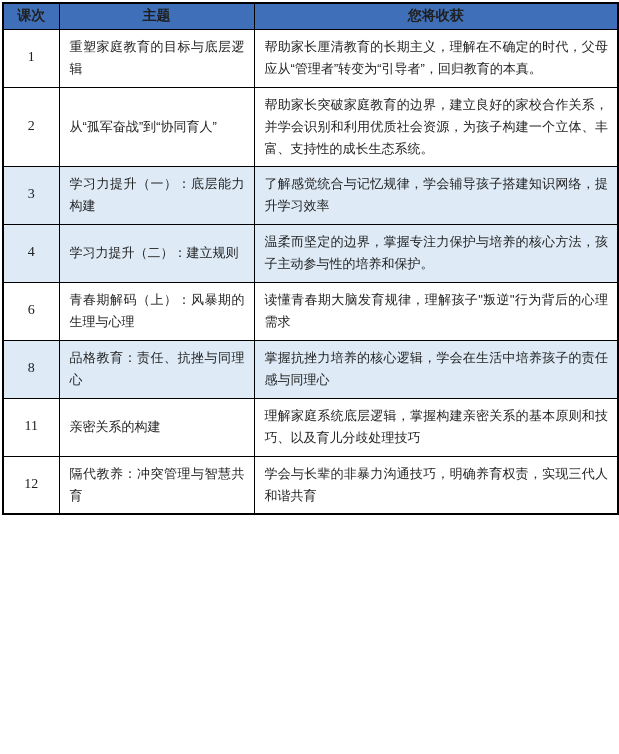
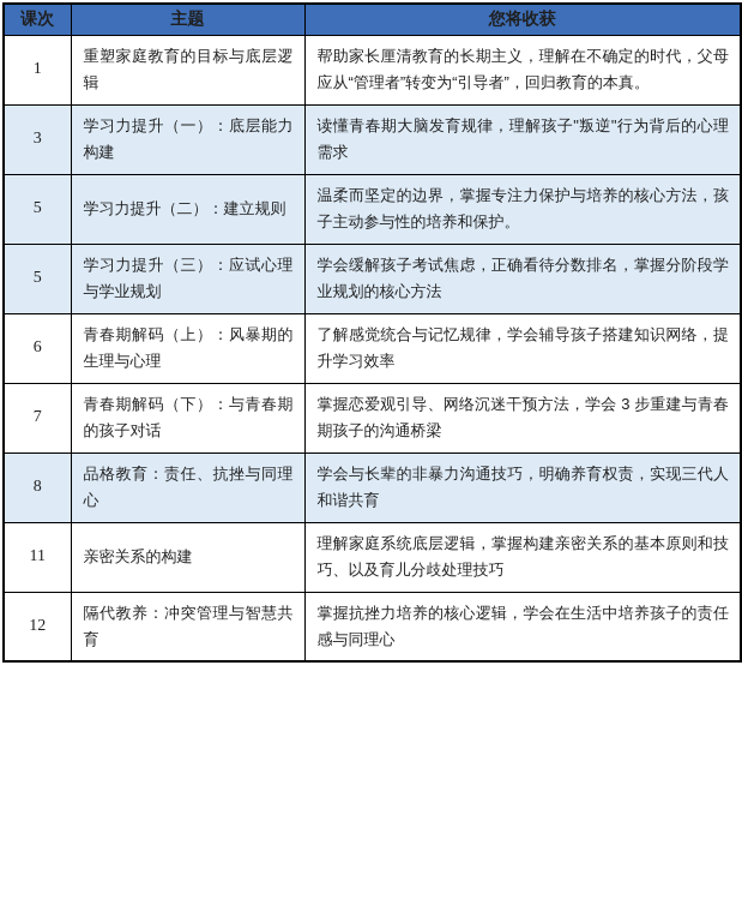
  课次	主题	您将收获
  1	重塑家庭教育的目标与底层逻辑	帮助家长厘清教育的长期主义，理解在不确定的时代，父母应从“管理者”转变为“引导者”，回归教育的本真。
- 2	从“孤军奋战”到“协同育人”	帮助家长突破家庭教育的边界，建立良好的家校合作关系，并学会识别和利用优质社会资源，为孩子构建一个立体、丰富、支持性的成长生态系统。
- 3	学习力提升（一）：底层能力构建	了解感觉统合与记忆规律，学会辅导孩子搭建知识网络，提升学习效率
+ 3	学习力提升（一）：底层能力构建	读懂青春期大脑发育规律，理解孩子"叛逆"行为背后的心理需求
- 4	学习力提升（二）：建立规则	温柔而坚定的边界，掌握专注力保护与培养的核心方法，孩子主动参与性的培养和保护。
+ 5	学习力提升（二）：建立规则	温柔而坚定的边界，掌握专注力保护与培养的核心方法，孩子主动参与性的培养和保护。
+ 5	学习力提升（三）：应试心理与学业规划	学会缓解孩子考试焦虑，正确看待分数排名，掌握分阶段学业规划的核心方法
- 6	青春期解码（上）：风暴期的生理与心理	读懂青春期大脑发育规律，理解孩子"叛逆"行为背后的心理需求
+ 6	青春期解码（上）：风暴期的生理与心理	了解感觉统合与记忆规律，学会辅导孩子搭建知识网络，提升学习效率
+ 7	青春期解码（下）：与青春期的孩子对话	掌握恋爱观引导、网络沉迷干预方法，学会 3 步重建与青春期孩子的沟通桥梁
- 8	品格教育：责任、抗挫与同理心	掌握抗挫力培养的核心逻辑，学会在生活中培养孩子的责任感与同理心
+ 8	品格教育：责任、抗挫与同理心	学会与长辈的非暴力沟通技巧，明确养育权责，实现三代人和谐共育
  11	亲密关系的构建	理解家庭系统底层逻辑，掌握构建亲密关系的基本原则和技巧、以及育儿分歧处理技巧
- 12	隔代教养：冲突管理与智慧共育	学会与长辈的非暴力沟通技巧，明确养育权责，实现三代人和谐共育
+ 12	隔代教养：冲突管理与智慧共育	掌握抗挫力培养的核心逻辑，学会在生活中培养孩子的责任感与同理心
